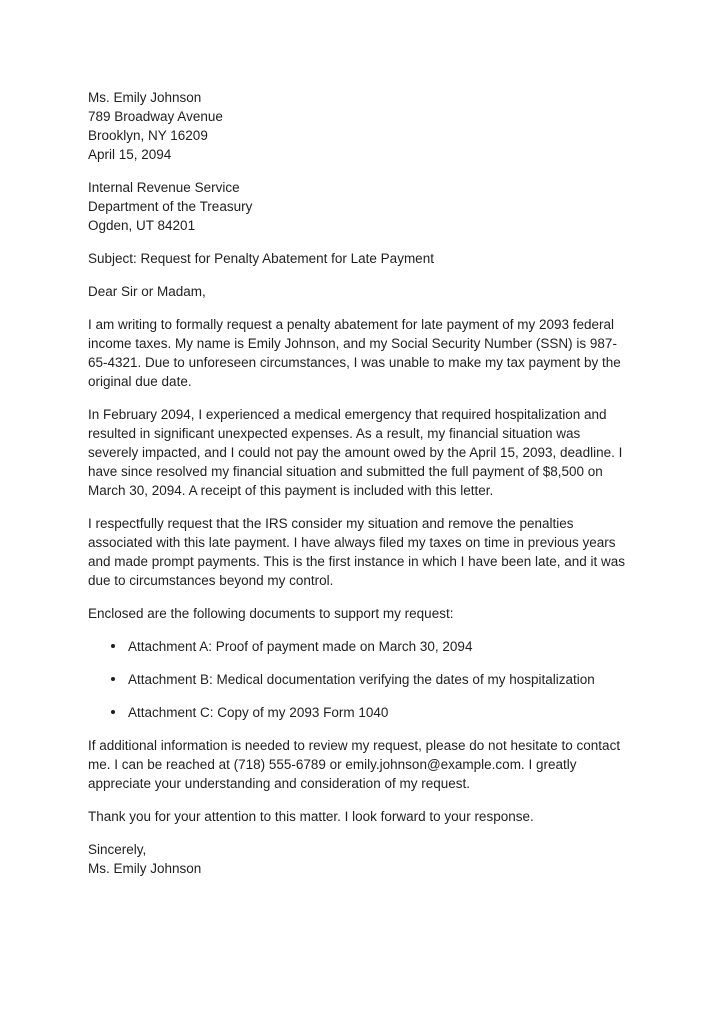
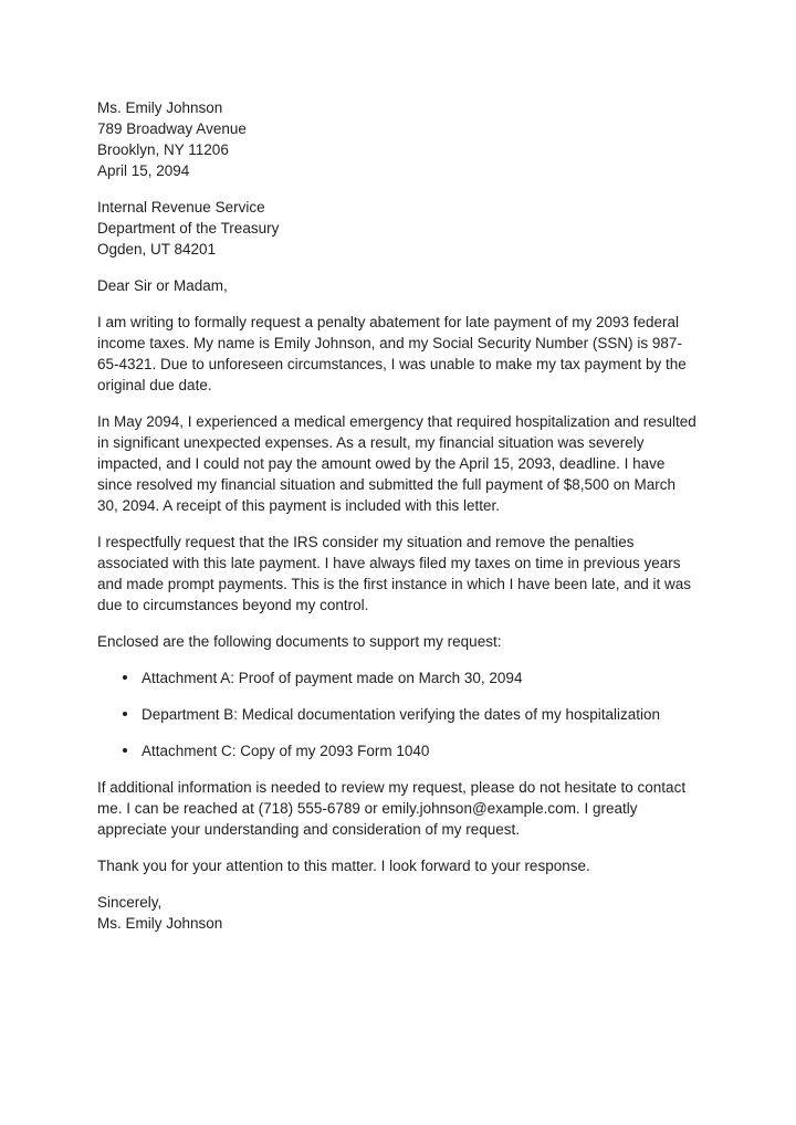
  Ms. Emily Johnson
  789 Broadway Avenue
- Brooklyn, NY 16209
+ Brooklyn, NY 11206
  April 15, 2094
  Internal Revenue Service
  Department of the Treasury
  Ogden, UT 84201
- Subject: Request for Penalty Abatement for Late Payment
  Dear Sir or Madam,
  I am writing to formally request a penalty abatement for late payment of my 2093 federal income taxes. My name is Emily Johnson, and my Social Security Number (SSN) is 987-65-4321. Due to unforeseen circumstances, I was unable to make my tax payment by the original due date.
- In February 2094, I experienced a medical emergency that required hospitalization and resulted in significant unexpected expenses. As a result, my financial situation was severely impacted, and I could not pay the amount owed by the April 15, 2093, deadline. I have since resolved my financial situation and submitted the full payment of $8,500 on March 30, 2094. A receipt of this payment is included with this letter.
+ In May 2094, I experienced a medical emergency that required hospitalization and resulted in significant unexpected expenses. As a result, my financial situation was severely impacted, and I could not pay the amount owed by the April 15, 2093, deadline. I have since resolved my financial situation and submitted the full payment of $8,500 on March 30, 2094. A receipt of this payment is included with this letter.
  I respectfully request that the IRS consider my situation and remove the penalties associated with this late payment. I have always filed my taxes on time in previous years and made prompt payments. This is the first instance in which I have been late, and it was due to circumstances beyond my control.
  Enclosed are the following documents to support my request:
  Attachment A: Proof of payment made on March 30, 2094
- Attachment B: Medical documentation verifying the dates of my hospitalization
+ Department B: Medical documentation verifying the dates of my hospitalization
  Attachment C: Copy of my 2093 Form 1040
  If additional information is needed to review my request, please do not hesitate to contact me. I can be reached at (718) 555-6789 or emily.johnson@example.com. I greatly appreciate your understanding and consideration of my request.
  Thank you for your attention to this matter. I look forward to your response.
  Sincerely,
  Ms. Emily Johnson
